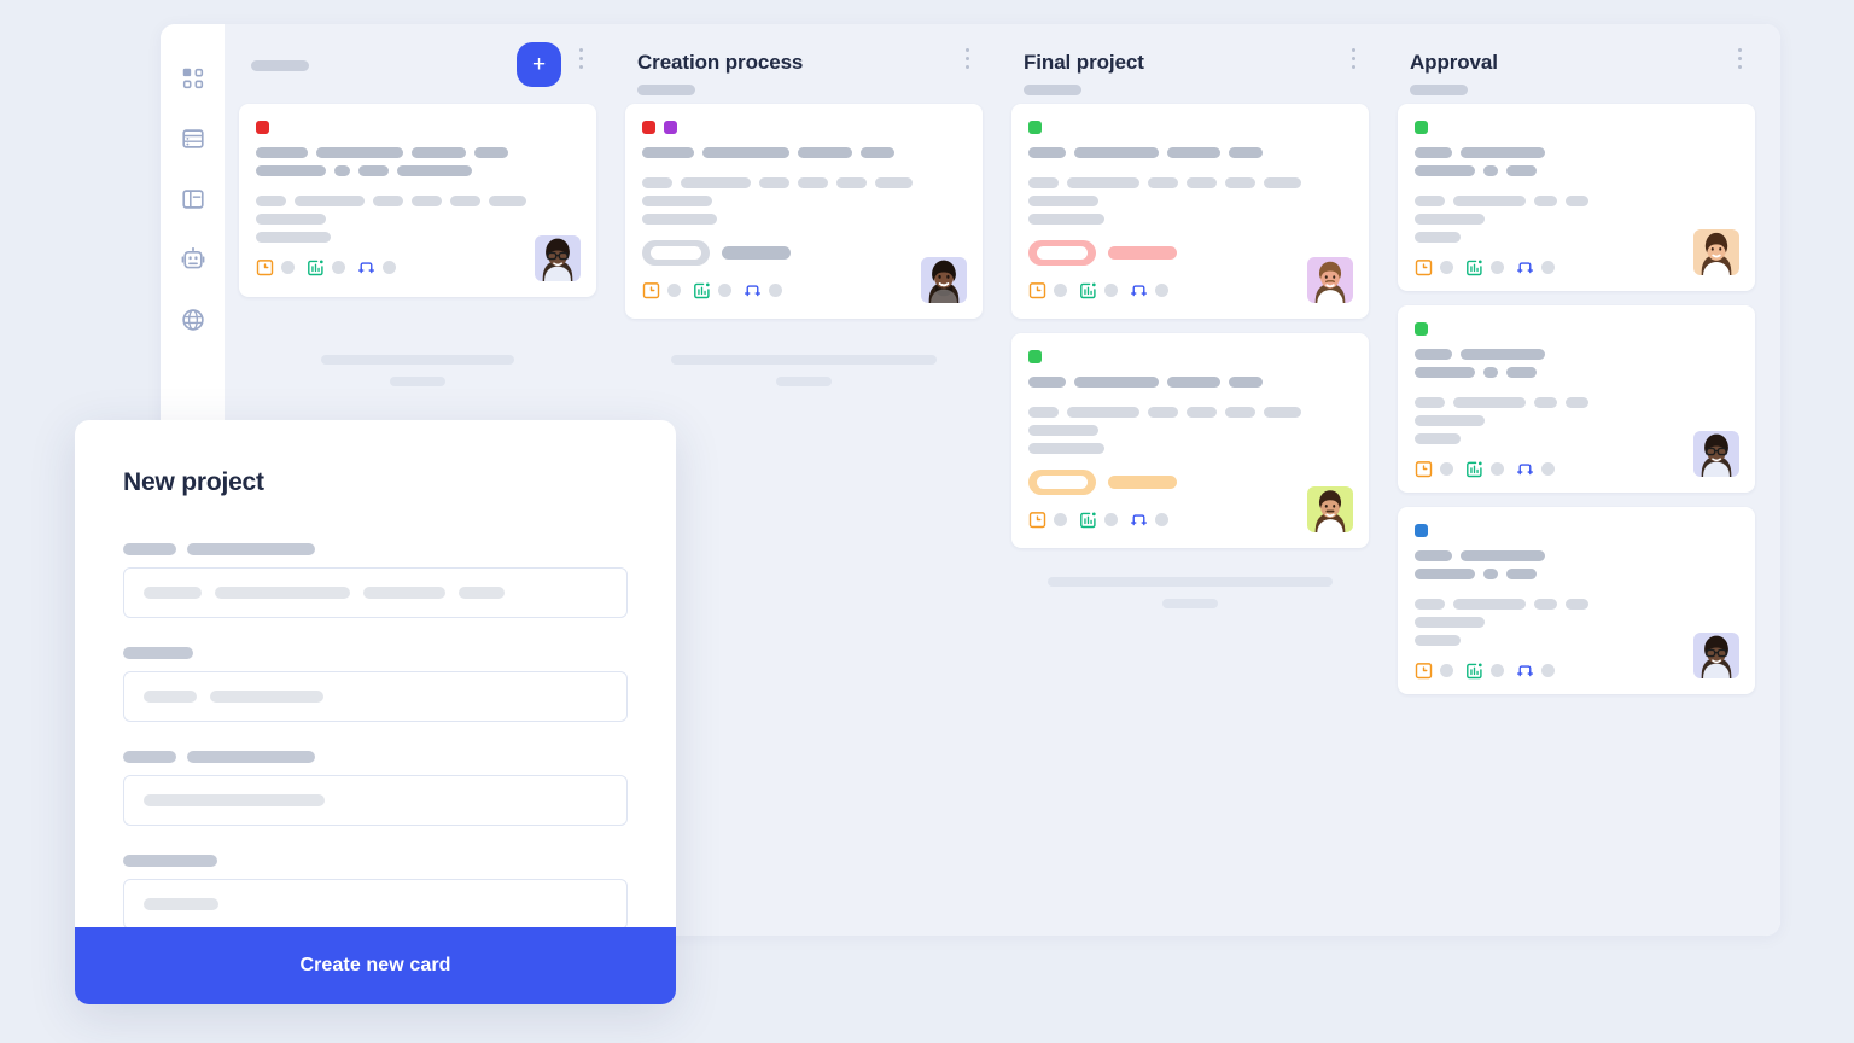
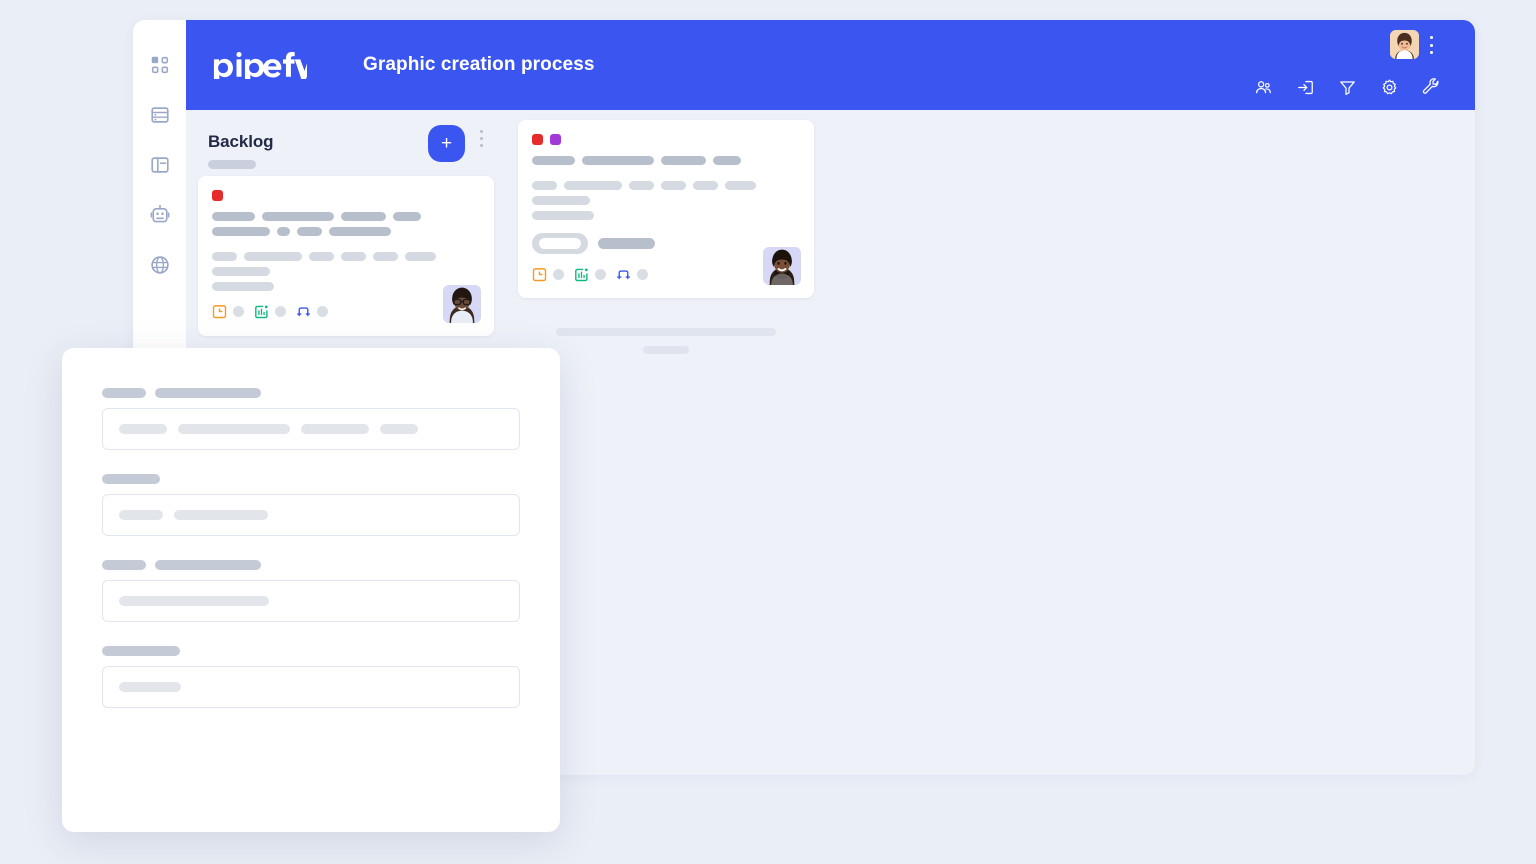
+ Graphic creation process
+ Backlog
  +
- Creation process
- Final project
- Approval
- New project
- Create new card
